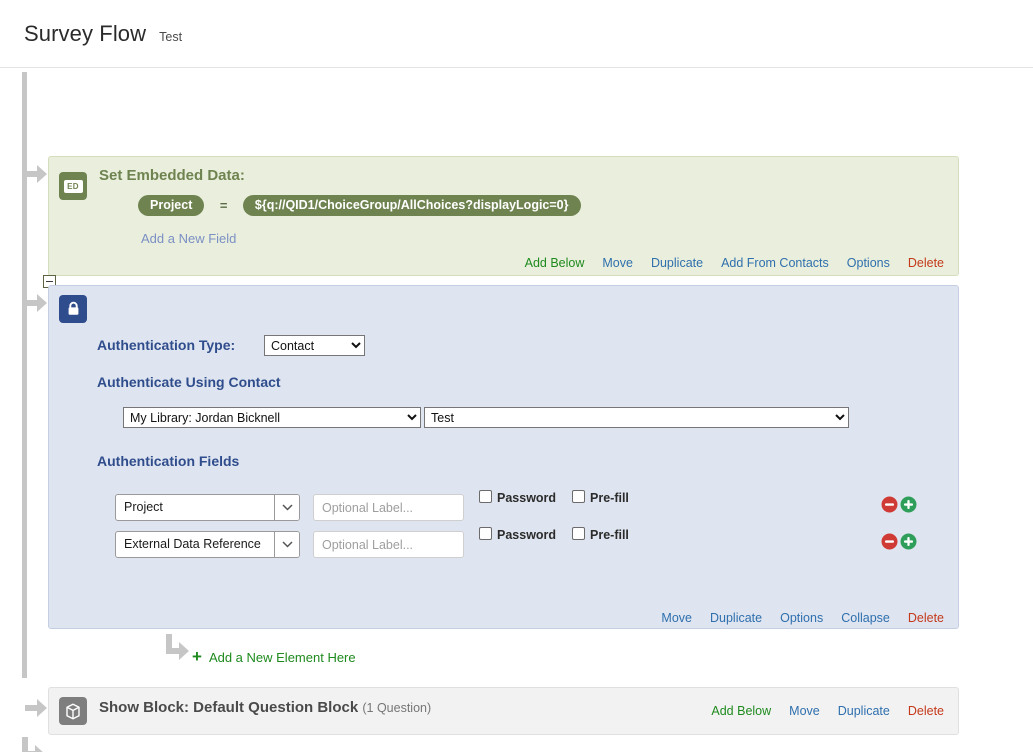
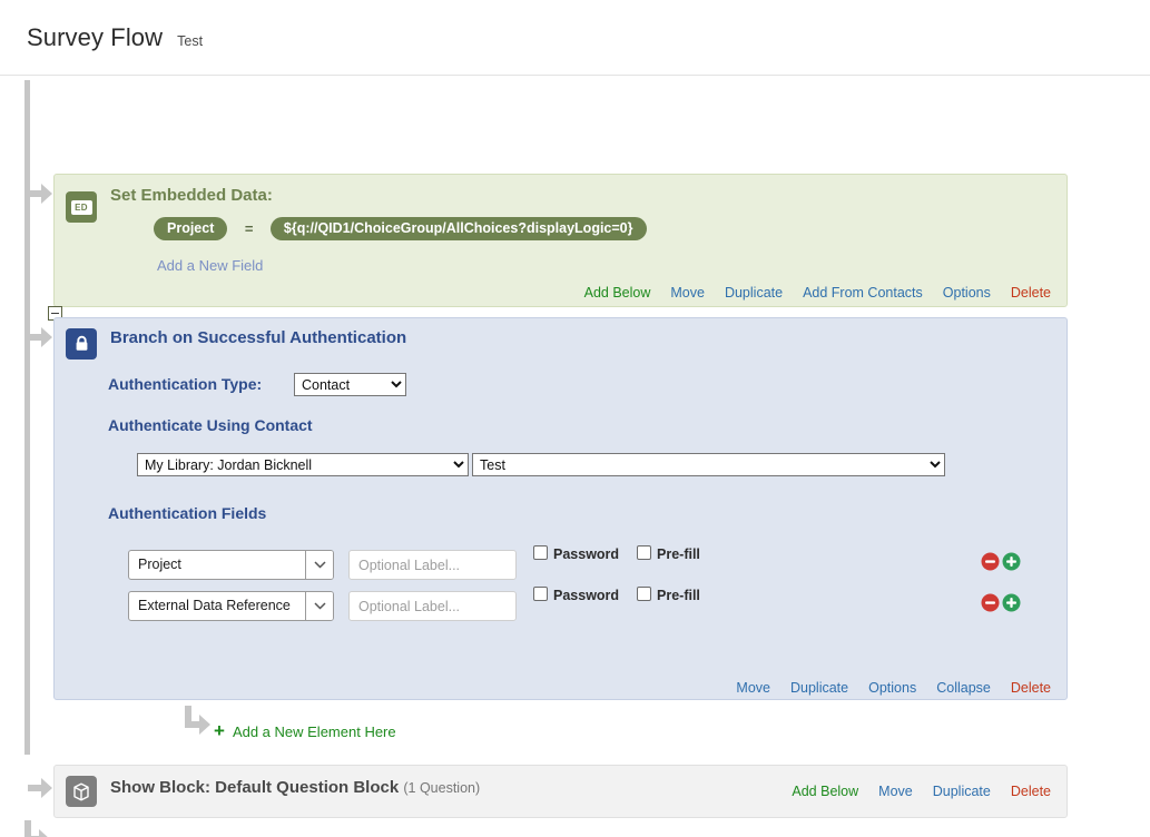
  Survey Flow
  Test
  ED
  Set Embedded Data:
  Project = ${q://QID1/ChoiceGroup/AllChoices?displayLogic=0}
  Add a New Field
  Add Below
  Move
  Duplicate
  Add From Contacts
  Options
  Delete
+ Branch on Successful Authentication
  Authentication Type:
  Contact
  Authenticate Using Contact
  My Library: Jordan Bicknell
  Test
  Authentication Fields
  Project
  Optional Label...
  Password
  Pre-fill
  External Data Reference
  Optional Label...
  Password
  Pre-fill
  Move
  Duplicate
  Options
  Collapse
  Delete
  +
  Add a New Element Here
  Show Block: Default Question Block (1 Question)
  Add Below
  Move
  Duplicate
  Delete
